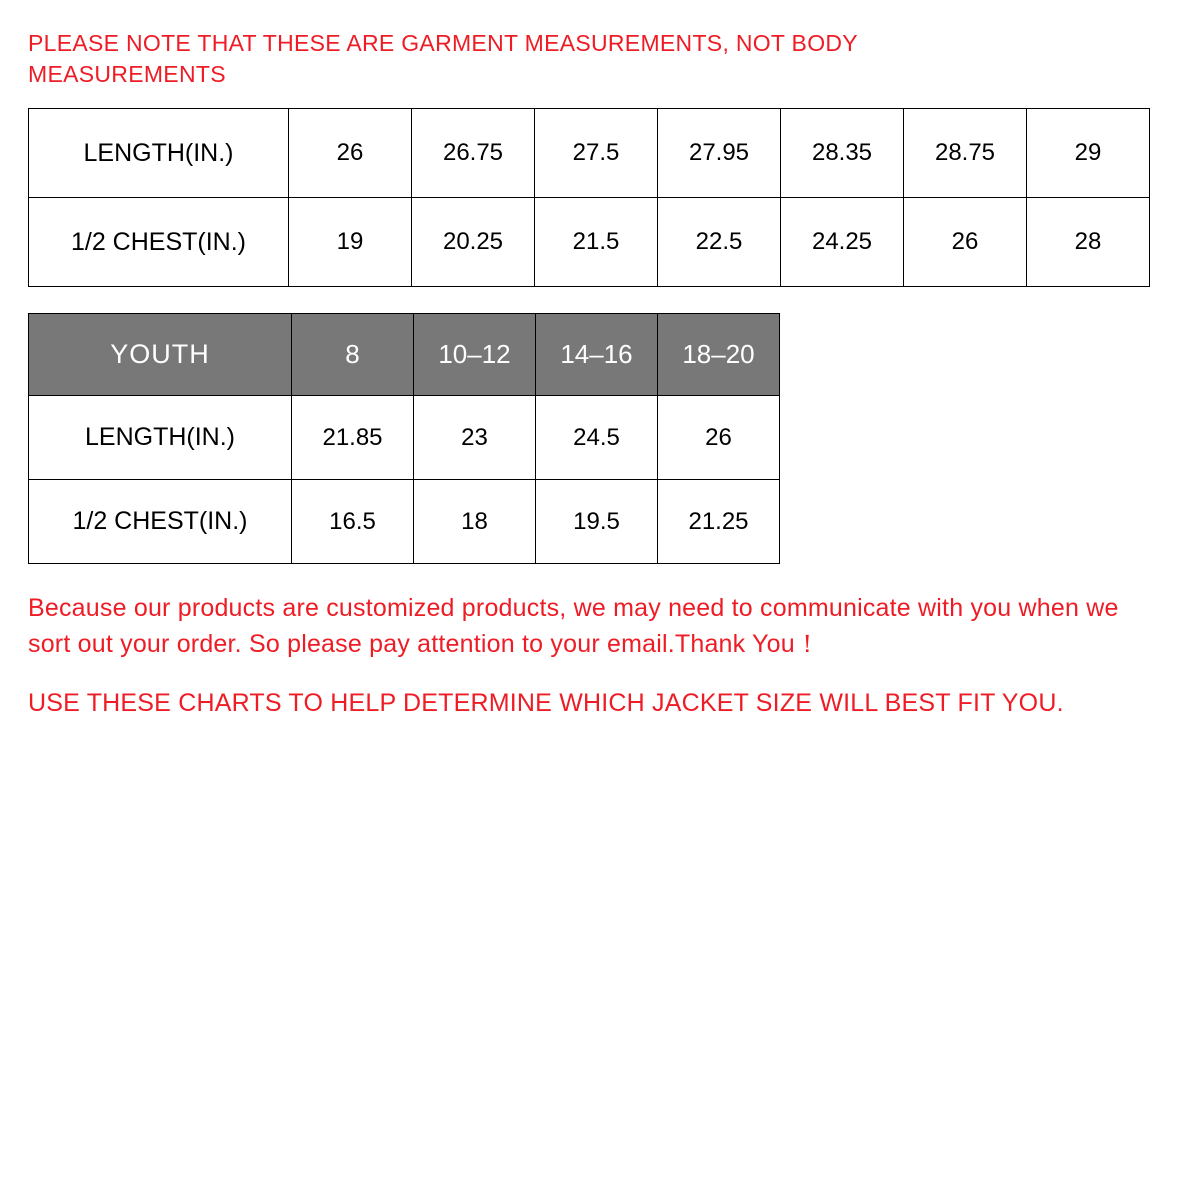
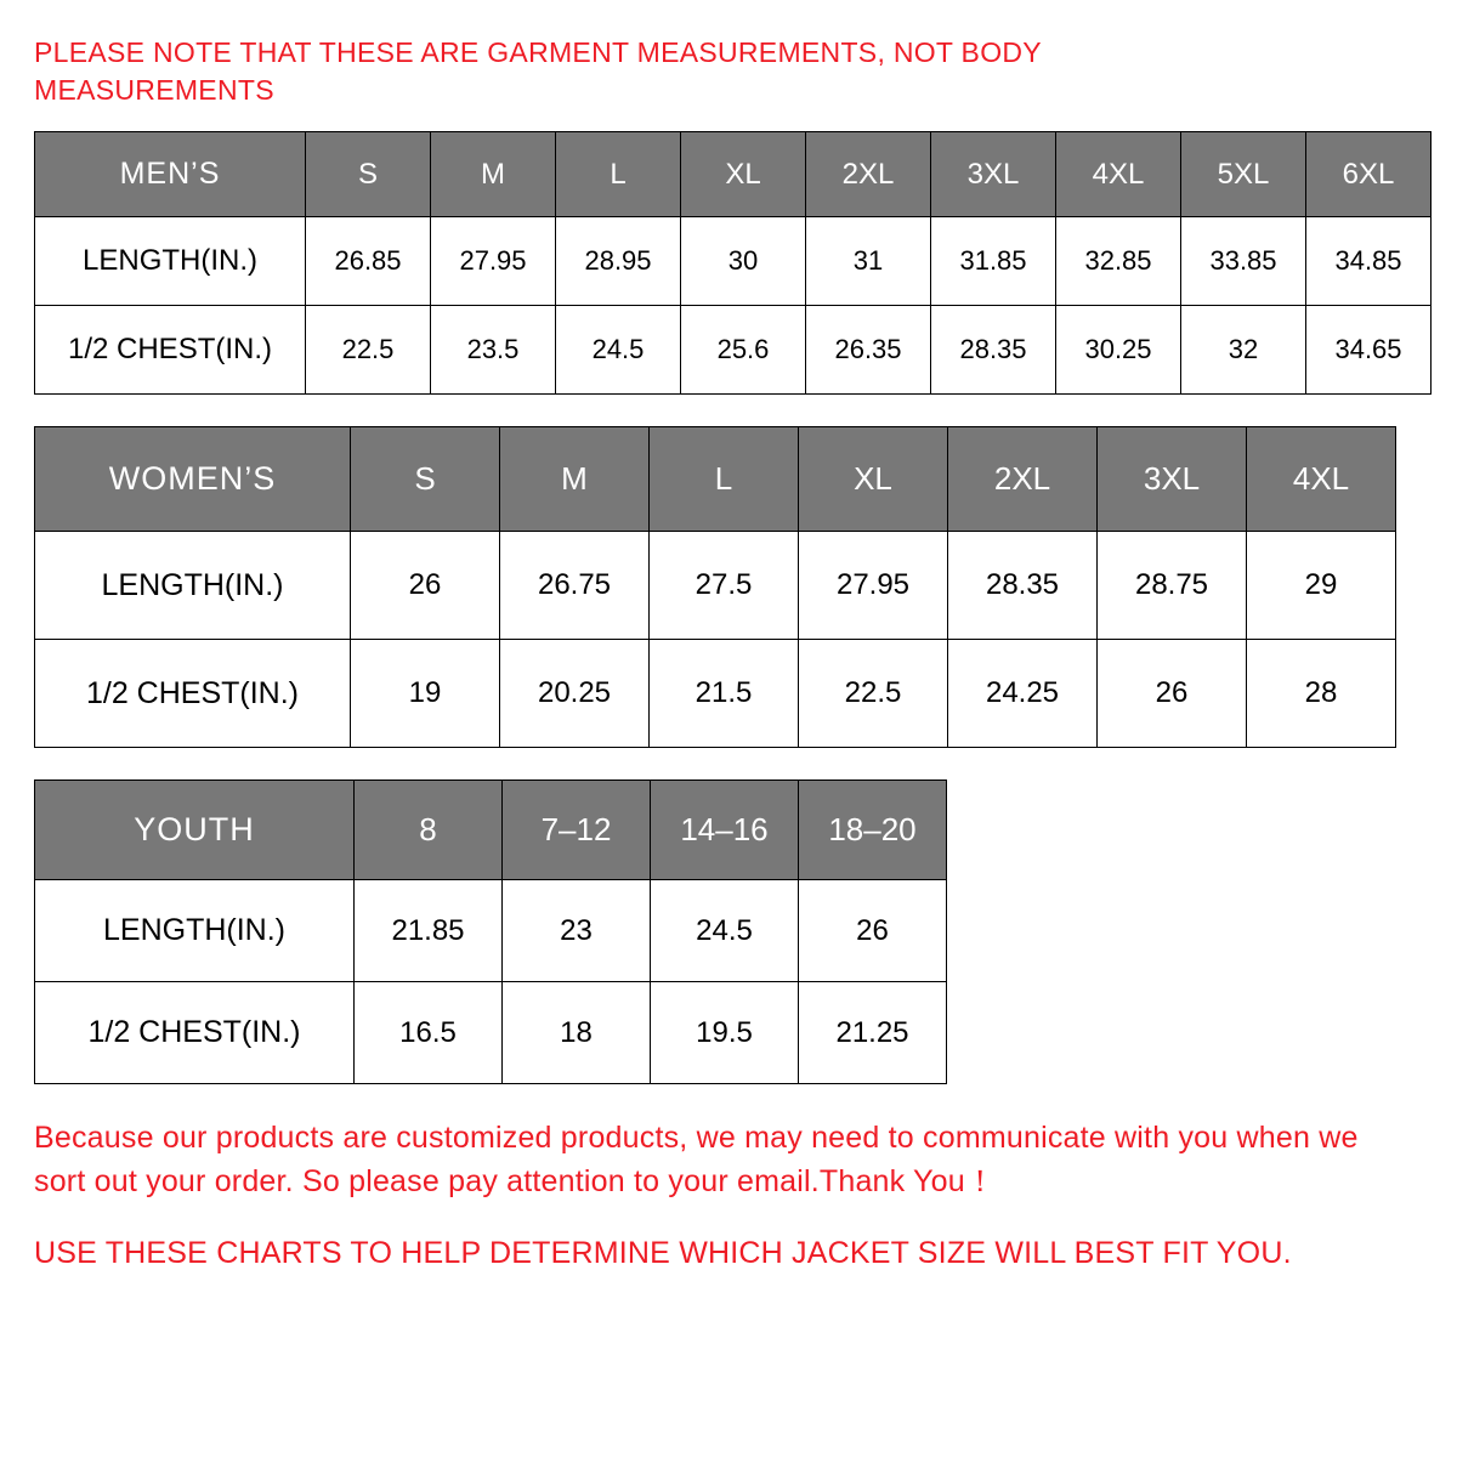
  PLEASE NOTE THAT THESE ARE GARMENT MEASUREMENTS, NOT BODY MEASUREMENTS
+ MEN’S	S	M	L	XL	2XL	3XL	4XL	5XL	6XL
+ LENGTH(IN.)	26.85	27.95	28.95	30	31	31.85	32.85	33.85	34.85
+ 1/2 CHEST(IN.)	22.5	23.5	24.5	25.6	26.35	28.35	30.25	32	34.65
+ WOMEN’S	S	M	L	XL	2XL	3XL	4XL
  LENGTH(IN.)	26	26.75	27.5	27.95	28.35	28.75	29
  1/2 CHEST(IN.)	19	20.25	21.5	22.5	24.25	26	28
- YOUTH	8	10–12	14–16	18–20
+ YOUTH	8	7–12	14–16	18–20
  LENGTH(IN.)	21.85	23	24.5	26
  1/2 CHEST(IN.)	16.5	18	19.5	21.25
  Because our products are customized products, we may need to communicate with you when we sort out your order. So please pay attention to your email.Thank You！
  USE THESE CHARTS TO HELP DETERMINE WHICH JACKET SIZE WILL BEST FIT YOU.
